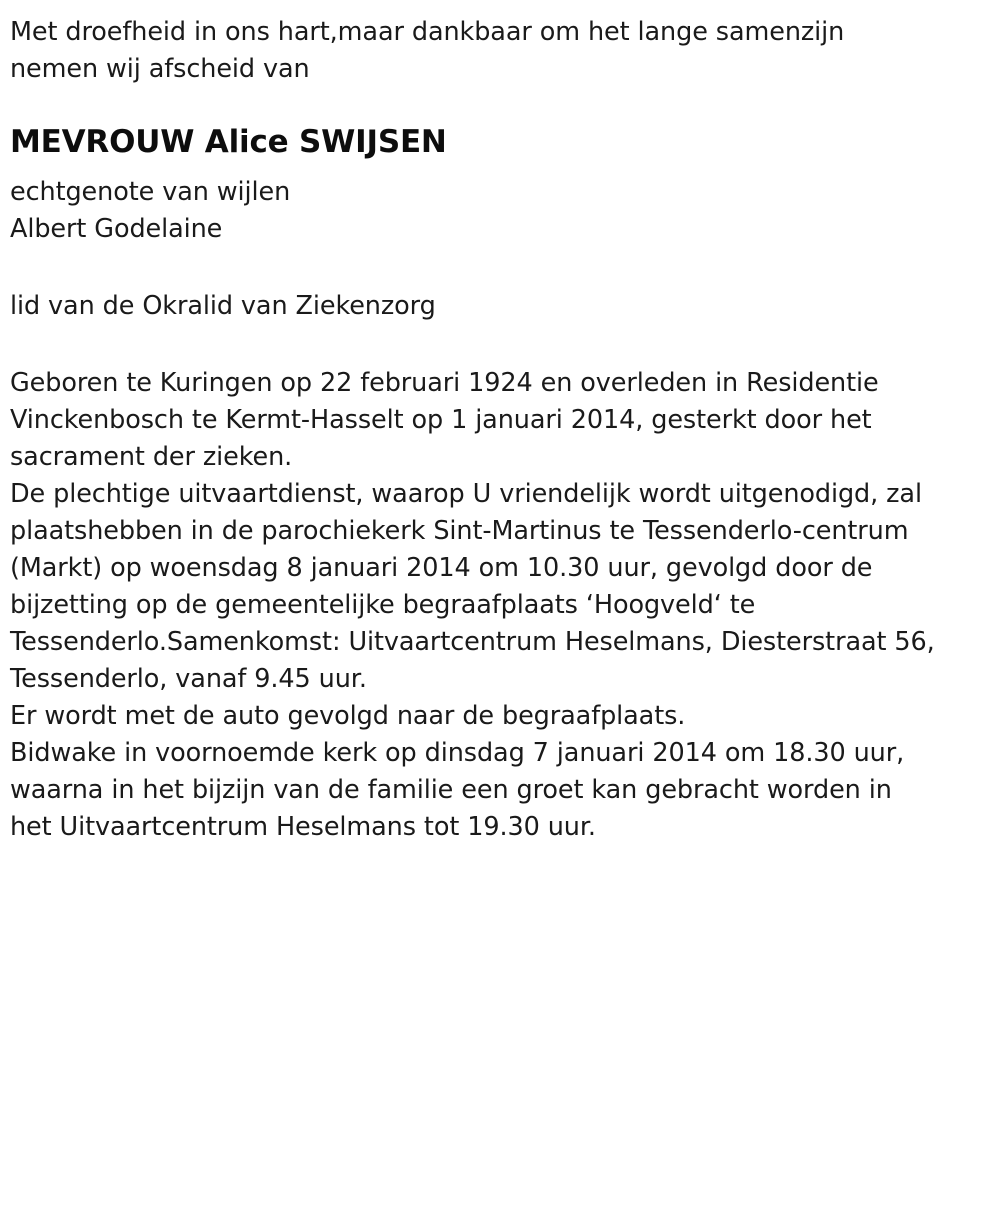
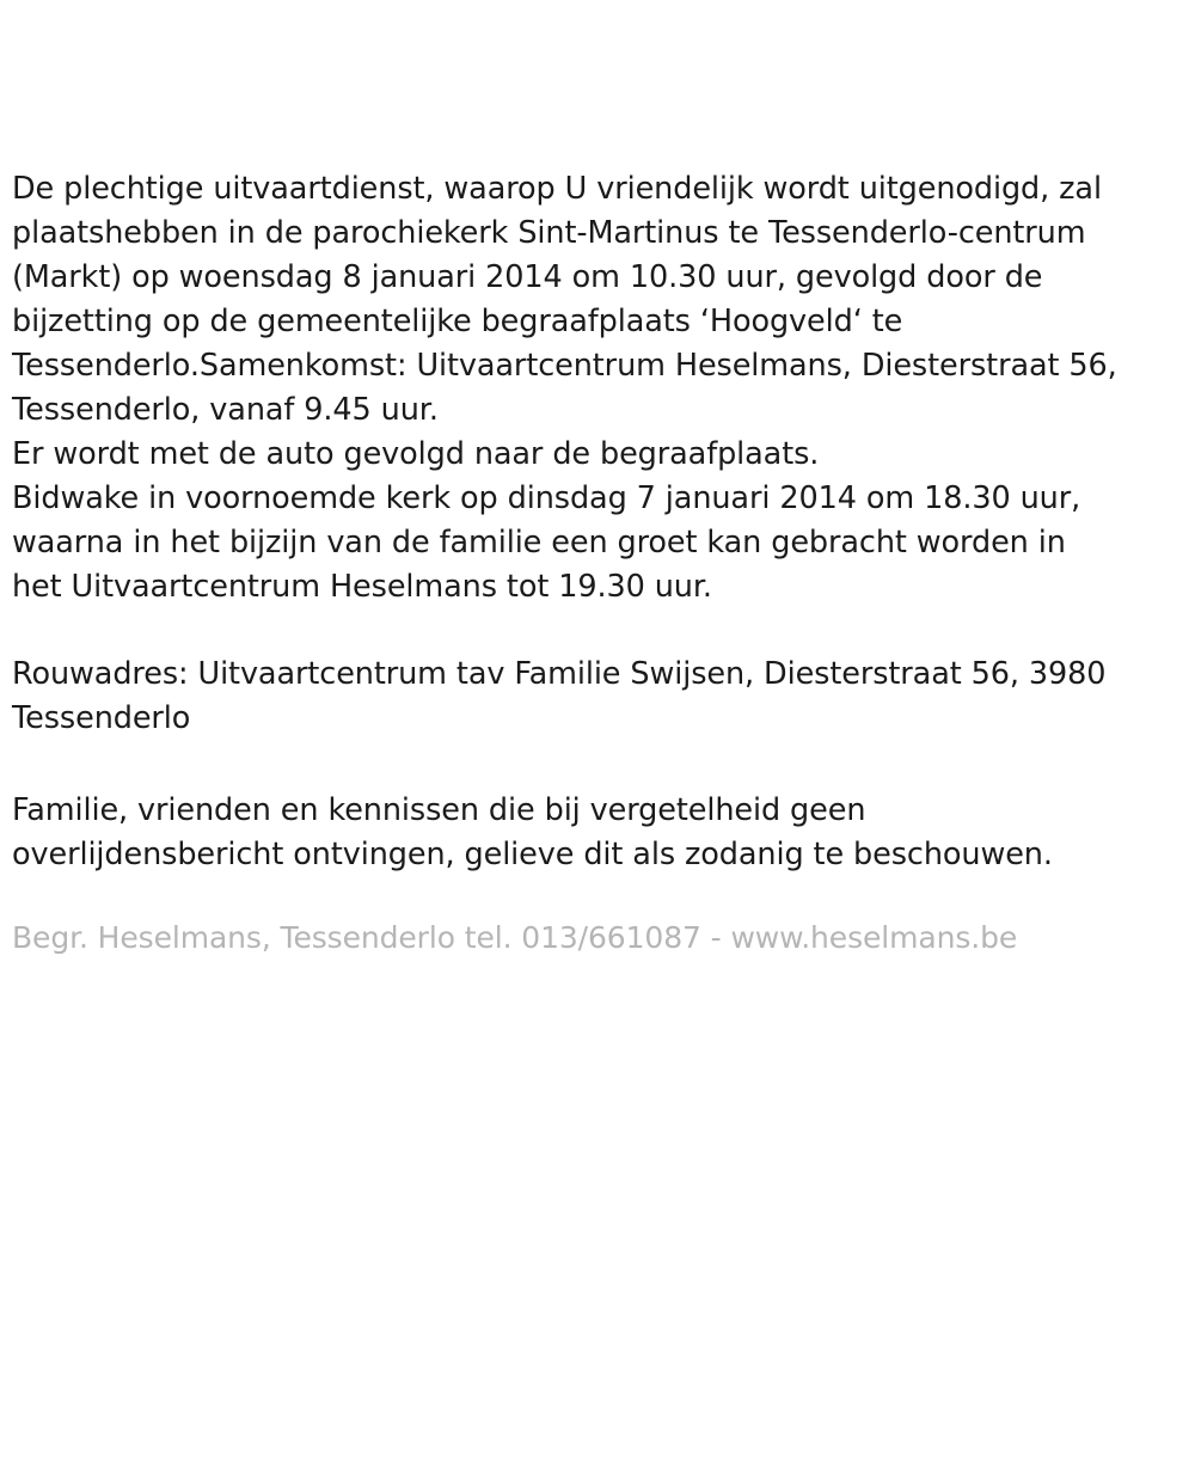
- Met droefheid in ons hart,maar dankbaar om het lange samenzijn
- nemen wij afscheid van
- MEVROUW Alice SWIJSEN
- echtgenote van wijlen
- Albert Godelaine
- lid van de Okralid van Ziekenzorg
- Geboren te Kuringen op 22 februari 1924 en overleden in Residentie
- Vinckenbosch te Kermt-Hasselt op 1 januari 2014, gesterkt door het
- sacrament der zieken.
  De plechtige uitvaartdienst, waarop U vriendelijk wordt uitgenodigd, zal
  plaatshebben in de parochiekerk Sint-Martinus te Tessenderlo-centrum
  (Markt) op woensdag 8 januari 2014 om 10.30 uur, gevolgd door de
  bijzetting op de gemeentelijke begraafplaats ‘Hoogveld‘ te
  Tessenderlo.Samenkomst: Uitvaartcentrum Heselmans, Diesterstraat 56,
  Tessenderlo, vanaf 9.45 uur.
  Er wordt met de auto gevolgd naar de begraafplaats.
  Bidwake in voornoemde kerk op dinsdag 7 januari 2014 om 18.30 uur,
  waarna in het bijzijn van de familie een groet kan gebracht worden in
  het Uitvaartcentrum Heselmans tot 19.30 uur.
+ Rouwadres: Uitvaartcentrum tav Familie Swijsen, Diesterstraat 56, 3980
+ Tessenderlo
+ Familie, vrienden en kennissen die bij vergetelheid geen
+ overlijdensbericht ontvingen, gelieve dit als zodanig te beschouwen.
+ Begr. Heselmans, Tessenderlo tel. 013/661087 - www.heselmans.be
